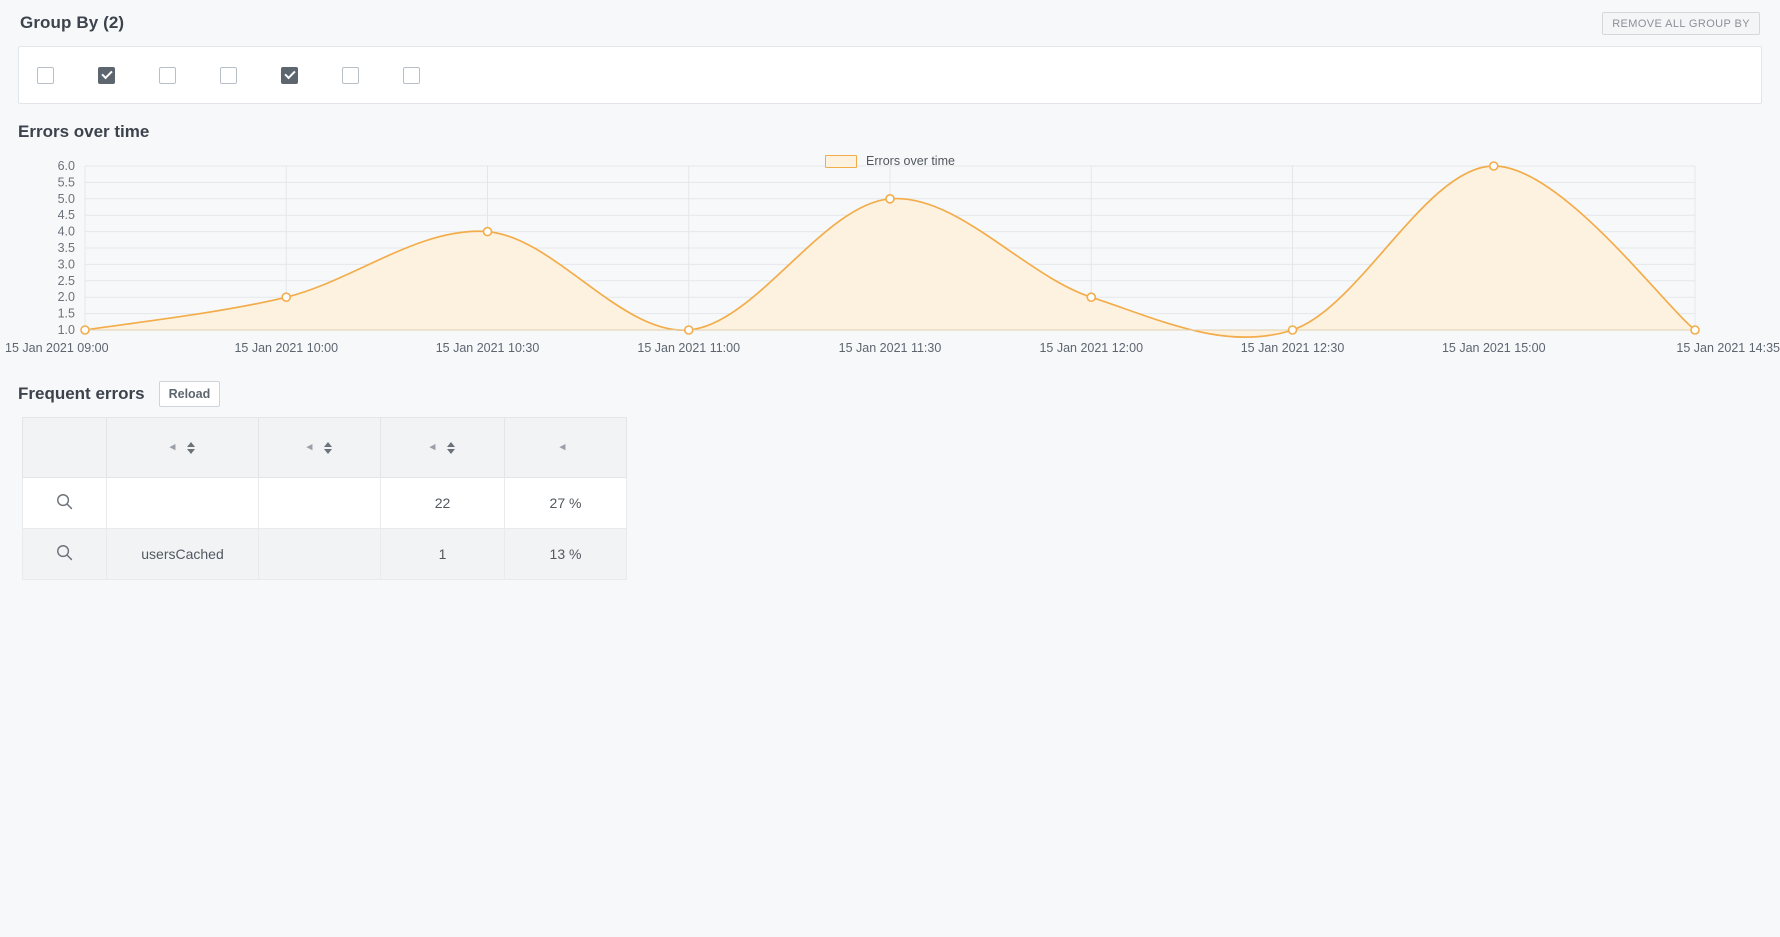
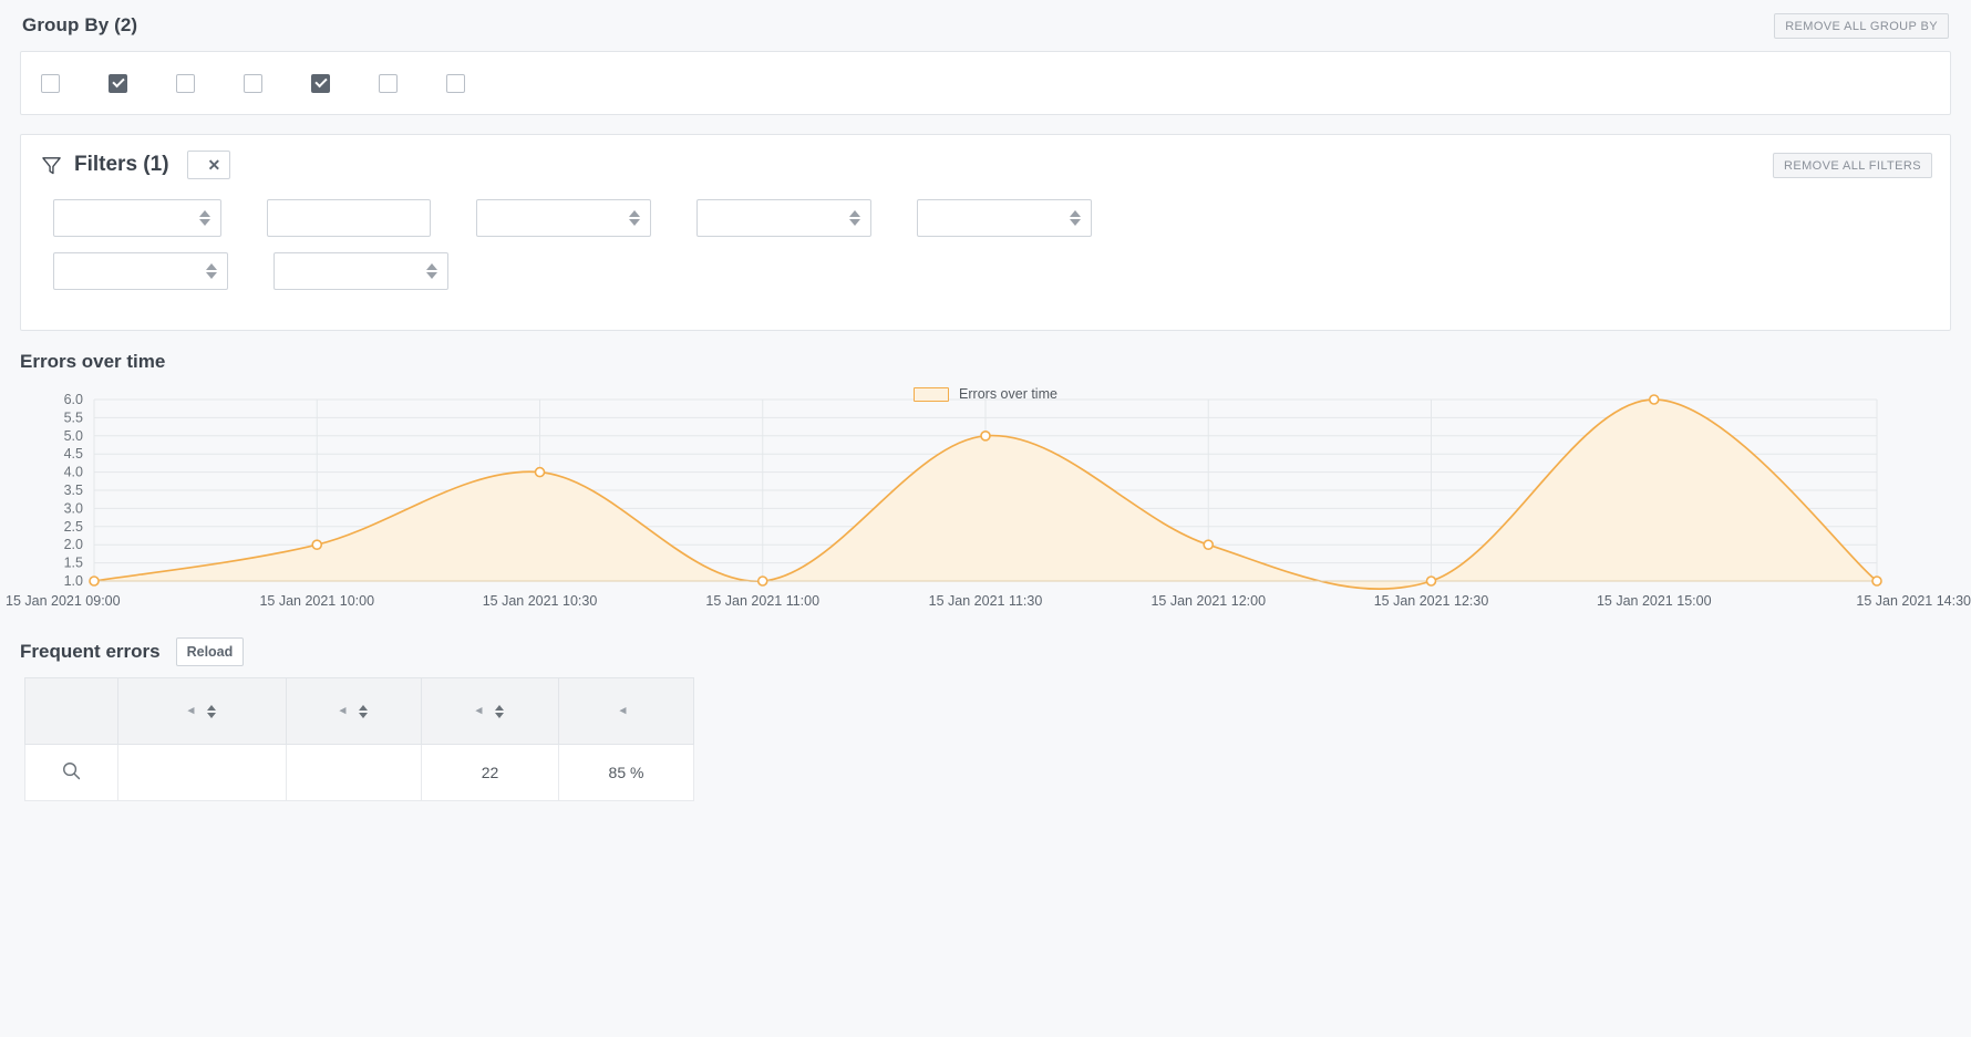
  Group By (2)
  REMOVE ALL GROUP BY
+ Filters (1)
+ ✕
+ REMOVE ALL FILTERS
  Errors over time
  Errors over time
  6.0
  5.5
  5.0
  4.5
  4.0
  3.5
  3.0
  2.5
  2.0
  1.5
  1.0
  15 Jan 2021 09:00
  15 Jan 2021 10:00
  15 Jan 2021 10:30
  15 Jan 2021 11:00
  15 Jan 2021 11:30
  15 Jan 2021 12:00
  15 Jan 2021 12:30
  15 Jan 2021 15:00
- 15 Jan 2021 14:35
+ 15 Jan 2021 14:30
  Frequent errors
  Reload
  	◂	◂	◂	◂
- 			22	27 %
+ 			22	85 %
- 	usersCached		1	13 %
